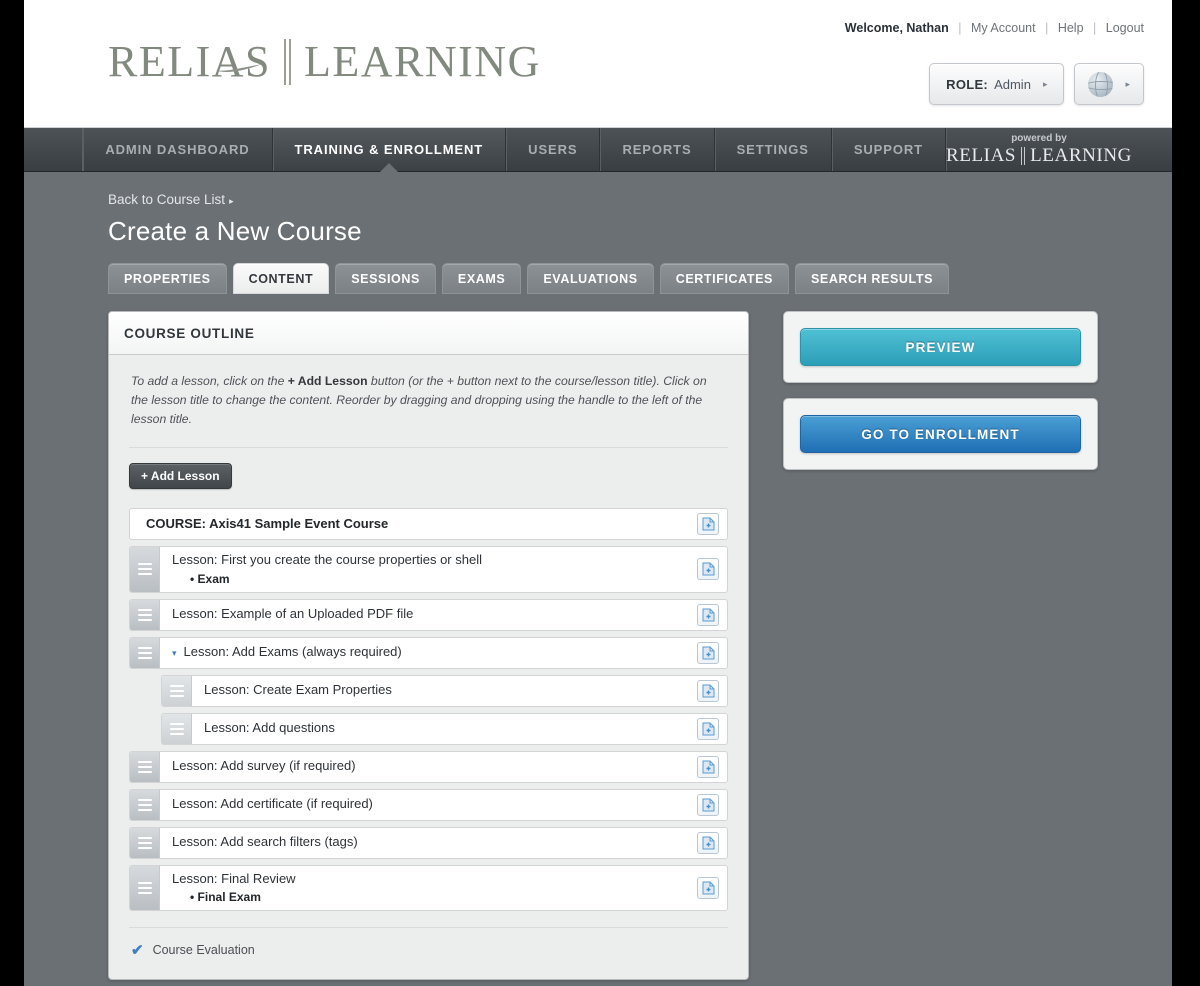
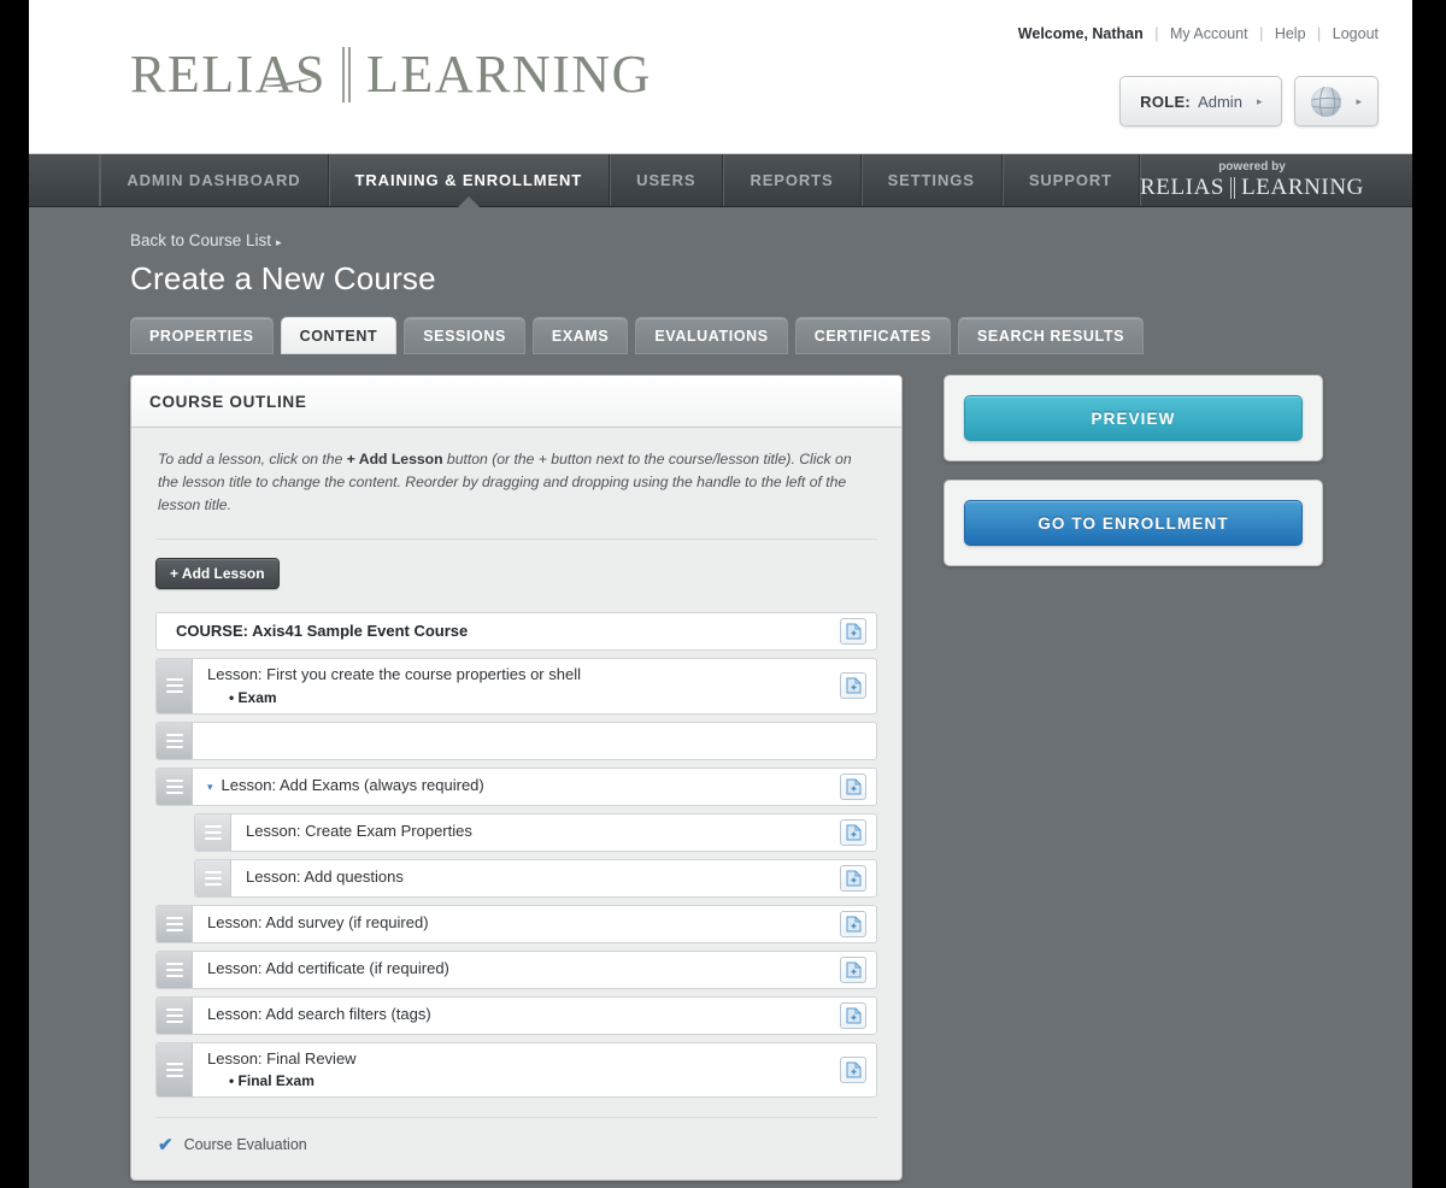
  Welcome, Nathan | My Account | Help | Logout
  RELIAS
  LEARNING
  ROLE:
  Admin
  ▸
  ▸
  ADMIN DASHBOARD
  TRAINING & ENROLLMENT
  USERS
  REPORTS
  SETTINGS
  SUPPORT
  powered by
  RELIAS
  LEARNING
  Back to Course List ▸
  Create a New Course
  PROPERTIES
  CONTENT
  SESSIONS
  EXAMS
  EVALUATIONS
  CERTIFICATES
  SEARCH RESULTS
  COURSE OUTLINE
  To add a lesson, click on the + Add Lesson button (or the + button next to the course/lesson title). Click on the lesson title to change the content. Reorder by dragging and dropping using the handle to the left of the lesson title.
  + Add Lesson
  COURSE: Axis41 Sample Event Course
  Lesson: First you create the course properties or shell
  • Exam
- Lesson: Example of an Uploaded PDF file
  ▾ Lesson: Add Exams (always required)
  Lesson: Create Exam Properties
  Lesson: Add questions
  Lesson: Add survey (if required)
  Lesson: Add certificate (if required)
  Lesson: Add search filters (tags)
  Lesson: Final Review
  • Final Exam
  ✔
  Course Evaluation
  PREVIEW
  GO TO ENROLLMENT
